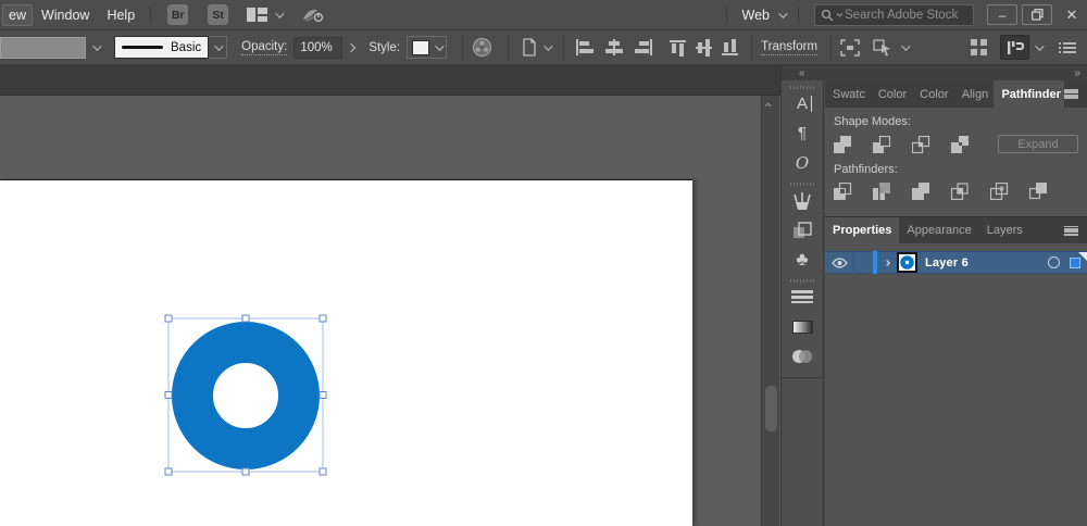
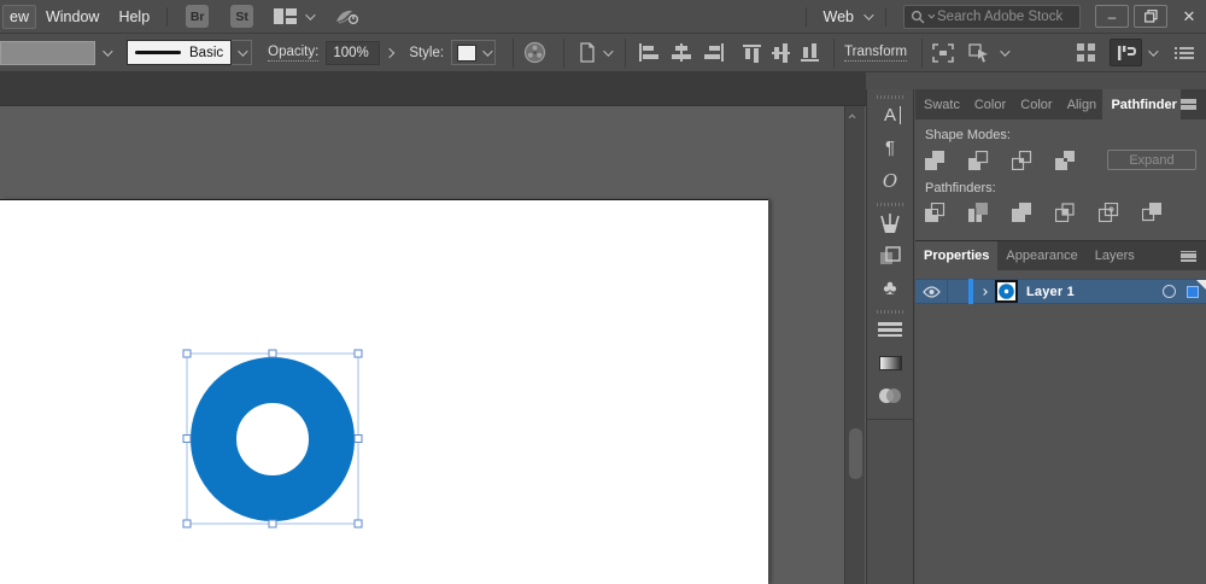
  ew
  Window
  Help
  Br
  St
  Web
  Search Adobe Stock
  –
  ✕
  Basic
  Opacity:
  100%
  Style:
  Transform
- «
- »
  A
  ¶
  O
  ♣
  Swatc
  Color
  Color
  Align
  Pathfinder
  Shape Modes:
  Expand
  Pathfinders:
  Properties
  Appearance
  Layers
- Layer 6
+ Layer 1
